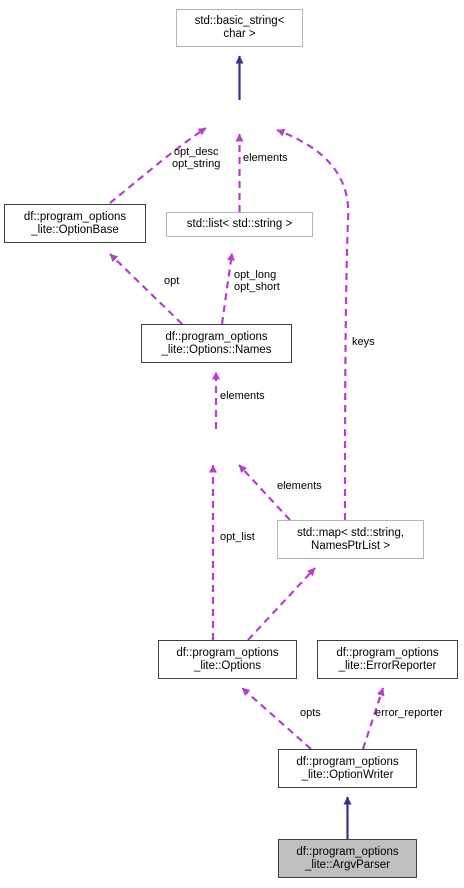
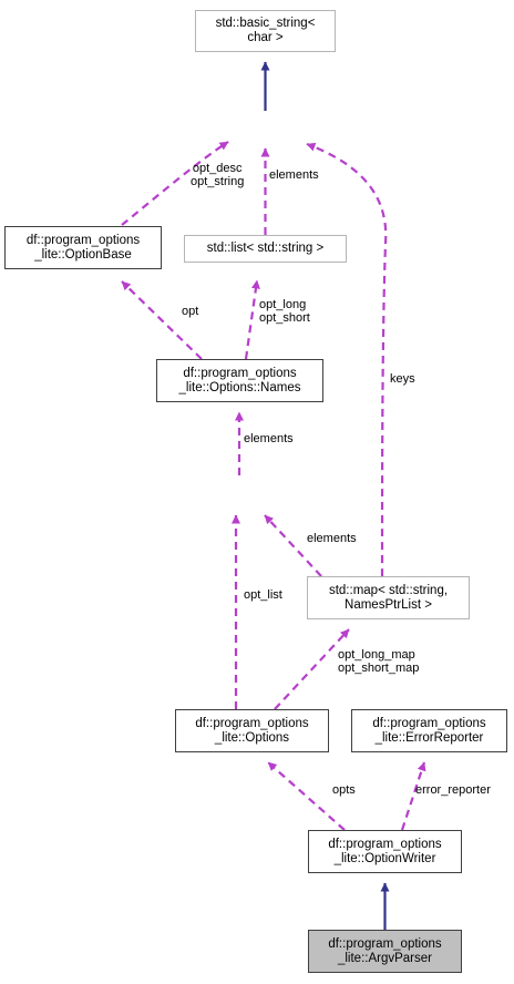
  std::basic_string<
  char >
  df::program_options
  _lite::OptionBase
  std::list< std::string >
  df::program_options
  _lite::Options::Names
  std::map< std::string,
  NamesPtrList >
  df::program_options
  _lite::Options
  df::program_options
  _lite::ErrorReporter
  df::program_options
  _lite::OptionWriter
  df::program_options
  _lite::ArgvParser
  opt_desc
  opt_string
  elements
  keys
  opt
  opt_long
  opt_short
  elements
  elements
  opt_list
+ opt_long_map
+ opt_short_map
  opts
  error_reporter
